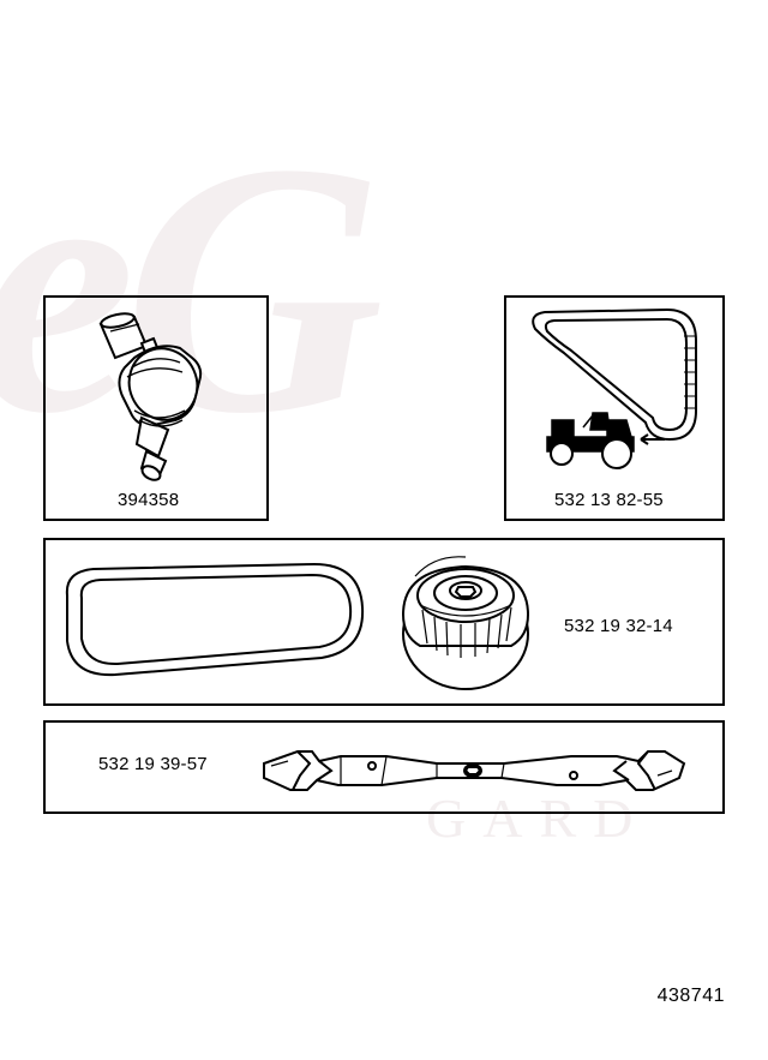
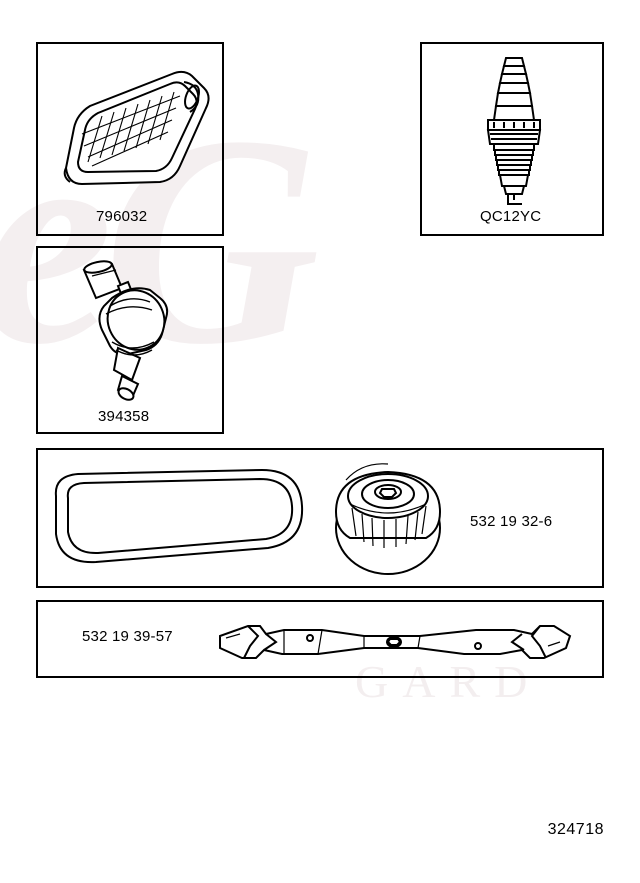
  eG
  GARD
+ 796032
+ QC12YC
  394358
- 532 13 82-55
- 532 19 32-14
+ 532 19 32-6
  532 19 39-57
- 438741
+ 324718
